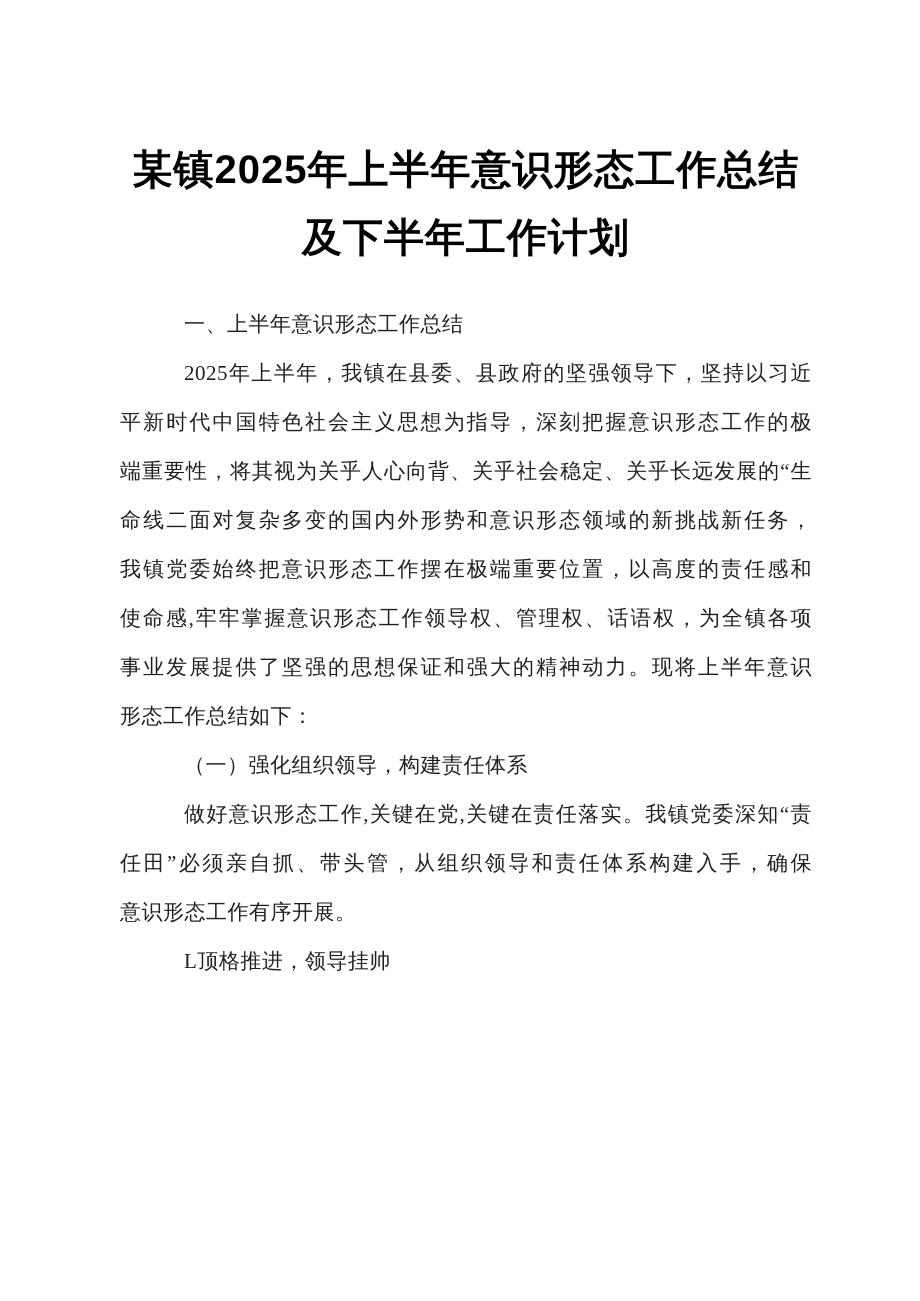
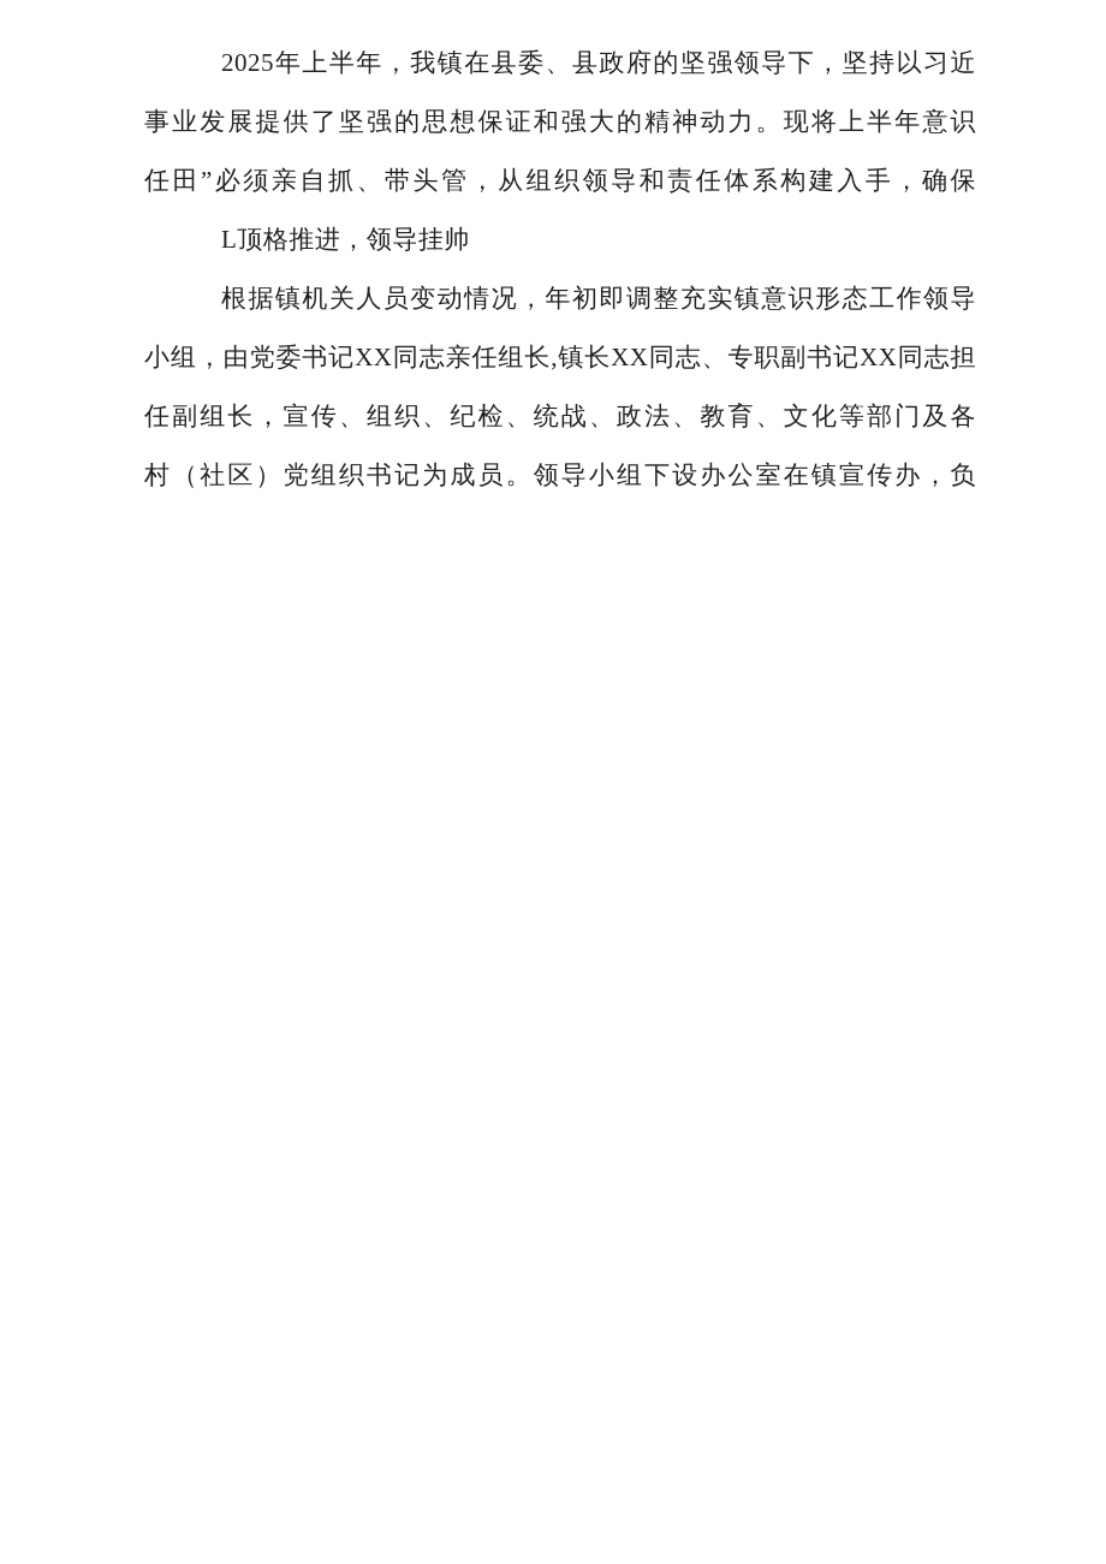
- 某镇2025年上半年意识形态工作总结
- 及下半年工作计划
- 一、上半年意识形态工作总结
  2025年上半年，我镇在县委、县政府的坚强领导下，坚持以习近
- 平新时代中国特色社会主义思想为指导，深刻把握意识形态工作的极
- 端重要性，将其视为关乎人心向背、关乎社会稳定、关乎长远发展的“生
- 命线二面对复杂多变的国内外形势和意识形态领域的新挑战新任务，
- 我镇党委始终把意识形态工作摆在极端重要位置，以高度的责任感和
- 使命感,牢牢掌握意识形态工作领导权、管理权、话语权，为全镇各项
  事业发展提供了坚强的思想保证和强大的精神动力。现将上半年意识
- 形态工作总结如下：
- （一）强化组织领导，构建责任体系
- 做好意识形态工作,关键在党,关键在责任落实。我镇党委深知“责
  任田”必须亲自抓、带头管，从组织领导和责任体系构建入手，确保
- 意识形态工作有序开展。
  L顶格推进，领导挂帅
+ 根据镇机关人员变动情况，年初即调整充实镇意识形态工作领导
+ 小组，由党委书记XX同志亲任组长,镇长XX同志、专职副书记XX同志担
+ 任副组长，宣传、组织、纪检、统战、政法、教育、文化等部门及各
+ 村（社区）党组织书记为成员。领导小组下设办公室在镇宣传办，负
